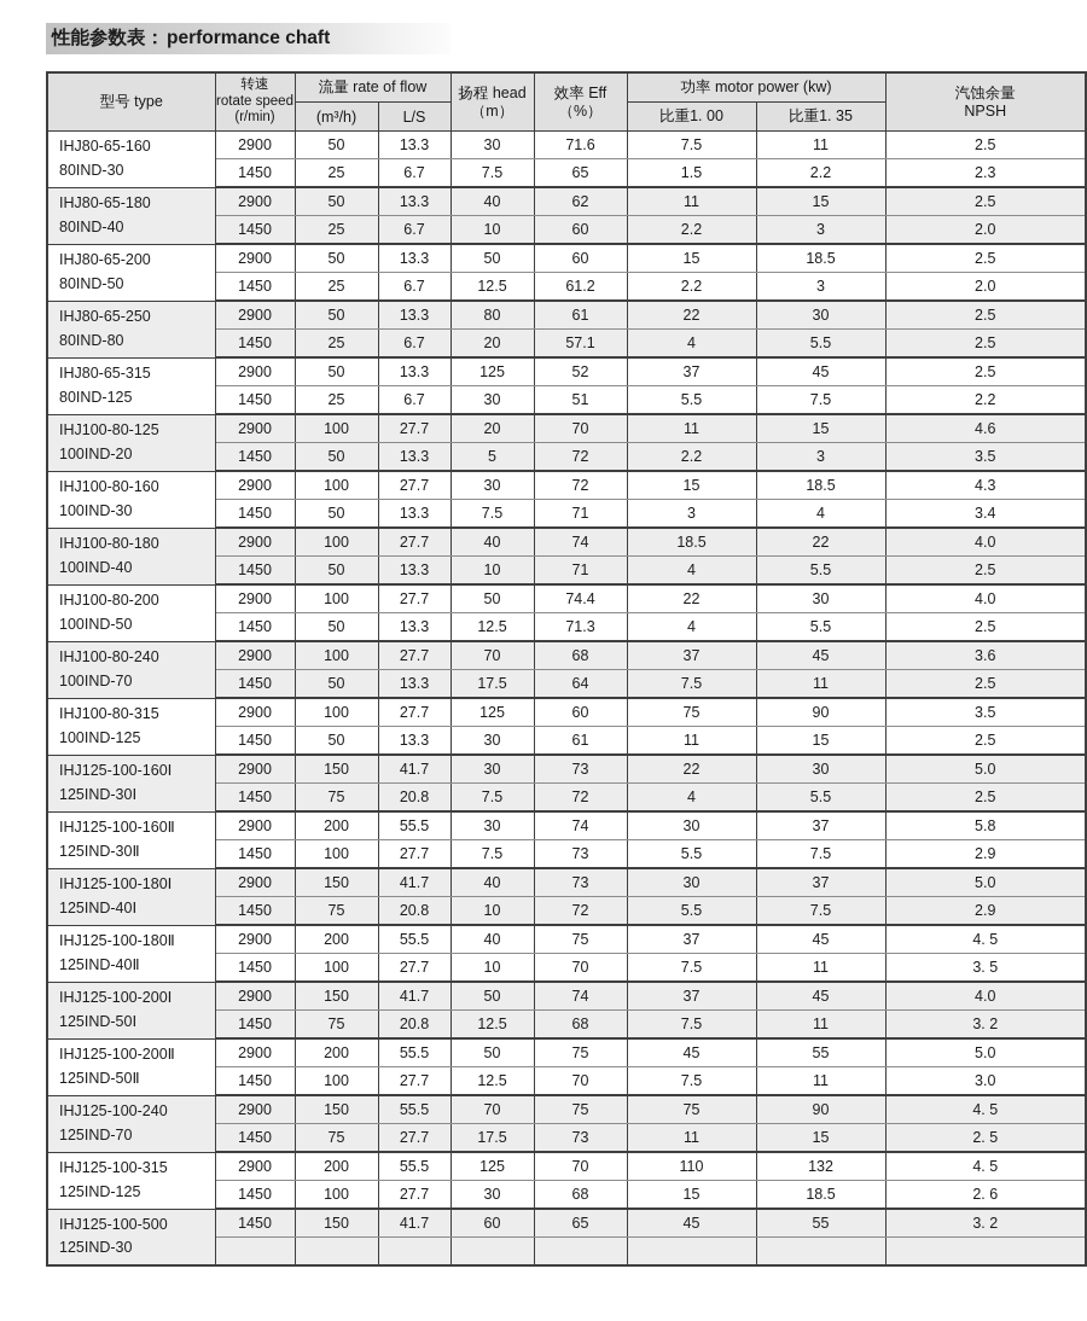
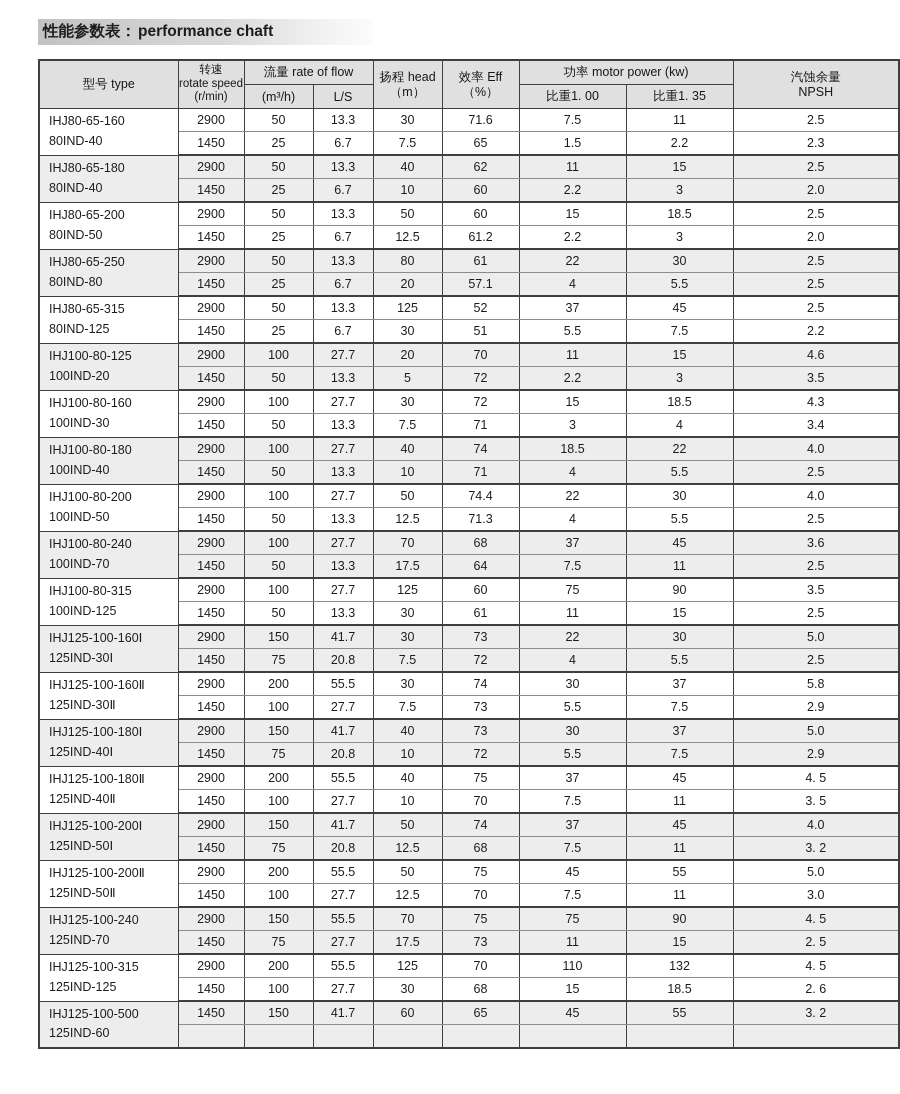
  性能参数表：performance chaft
  型号 type	转速 rotate speed (r/min)	流量 rate of flow	扬程 head （m）	效率 Eff （%）	功率 motor power (kw)	汽蚀余量 NPSH
  (m³/h)	L/S	比重1. 00	比重1. 35
- IHJ80-65-16080IND-30	2900	50	13.3	30	71.6	7.5	11	2.5
+ IHJ80-65-16080IND-40	2900	50	13.3	30	71.6	7.5	11	2.5
  1450	25	6.7	7.5	65	1.5	2.2	2.3
  IHJ80-65-18080IND-40	2900	50	13.3	40	62	11	15	2.5
  1450	25	6.7	10	60	2.2	3	2.0
  IHJ80-65-20080IND-50	2900	50	13.3	50	60	15	18.5	2.5
  1450	25	6.7	12.5	61.2	2.2	3	2.0
  IHJ80-65-25080IND-80	2900	50	13.3	80	61	22	30	2.5
  1450	25	6.7	20	57.1	4	5.5	2.5
  IHJ80-65-31580IND-125	2900	50	13.3	125	52	37	45	2.5
  1450	25	6.7	30	51	5.5	7.5	2.2
  IHJ100-80-125100IND-20	2900	100	27.7	20	70	11	15	4.6
  1450	50	13.3	5	72	2.2	3	3.5
  IHJ100-80-160100IND-30	2900	100	27.7	30	72	15	18.5	4.3
  1450	50	13.3	7.5	71	3	4	3.4
  IHJ100-80-180100IND-40	2900	100	27.7	40	74	18.5	22	4.0
  1450	50	13.3	10	71	4	5.5	2.5
  IHJ100-80-200100IND-50	2900	100	27.7	50	74.4	22	30	4.0
  1450	50	13.3	12.5	71.3	4	5.5	2.5
  IHJ100-80-240100IND-70	2900	100	27.7	70	68	37	45	3.6
  1450	50	13.3	17.5	64	7.5	11	2.5
  IHJ100-80-315100IND-125	2900	100	27.7	125	60	75	90	3.5
  1450	50	13.3	30	61	11	15	2.5
  IHJ125-100-160Ⅰ125IND-30Ⅰ	2900	150	41.7	30	73	22	30	5.0
  1450	75	20.8	7.5	72	4	5.5	2.5
  IHJ125-100-160Ⅱ125IND-30Ⅱ	2900	200	55.5	30	74	30	37	5.8
  1450	100	27.7	7.5	73	5.5	7.5	2.9
  IHJ125-100-180Ⅰ125IND-40Ⅰ	2900	150	41.7	40	73	30	37	5.0
  1450	75	20.8	10	72	5.5	7.5	2.9
  IHJ125-100-180Ⅱ125IND-40Ⅱ	2900	200	55.5	40	75	37	45	4. 5
  1450	100	27.7	10	70	7.5	11	3. 5
  IHJ125-100-200Ⅰ125IND-50Ⅰ	2900	150	41.7	50	74	37	45	4.0
  1450	75	20.8	12.5	68	7.5	11	3. 2
  IHJ125-100-200Ⅱ125IND-50Ⅱ	2900	200	55.5	50	75	45	55	5.0
  1450	100	27.7	12.5	70	7.5	11	3.0
  IHJ125-100-240125IND-70	2900	150	55.5	70	75	75	90	4. 5
  1450	75	27.7	17.5	73	11	15	2. 5
  IHJ125-100-315125IND-125	2900	200	55.5	125	70	110	132	4. 5
  1450	100	27.7	30	68	15	18.5	2. 6
- IHJ125-100-500125IND-30	1450	150	41.7	60	65	45	55	3. 2
+ IHJ125-100-500125IND-60	1450	150	41.7	60	65	45	55	3. 2
